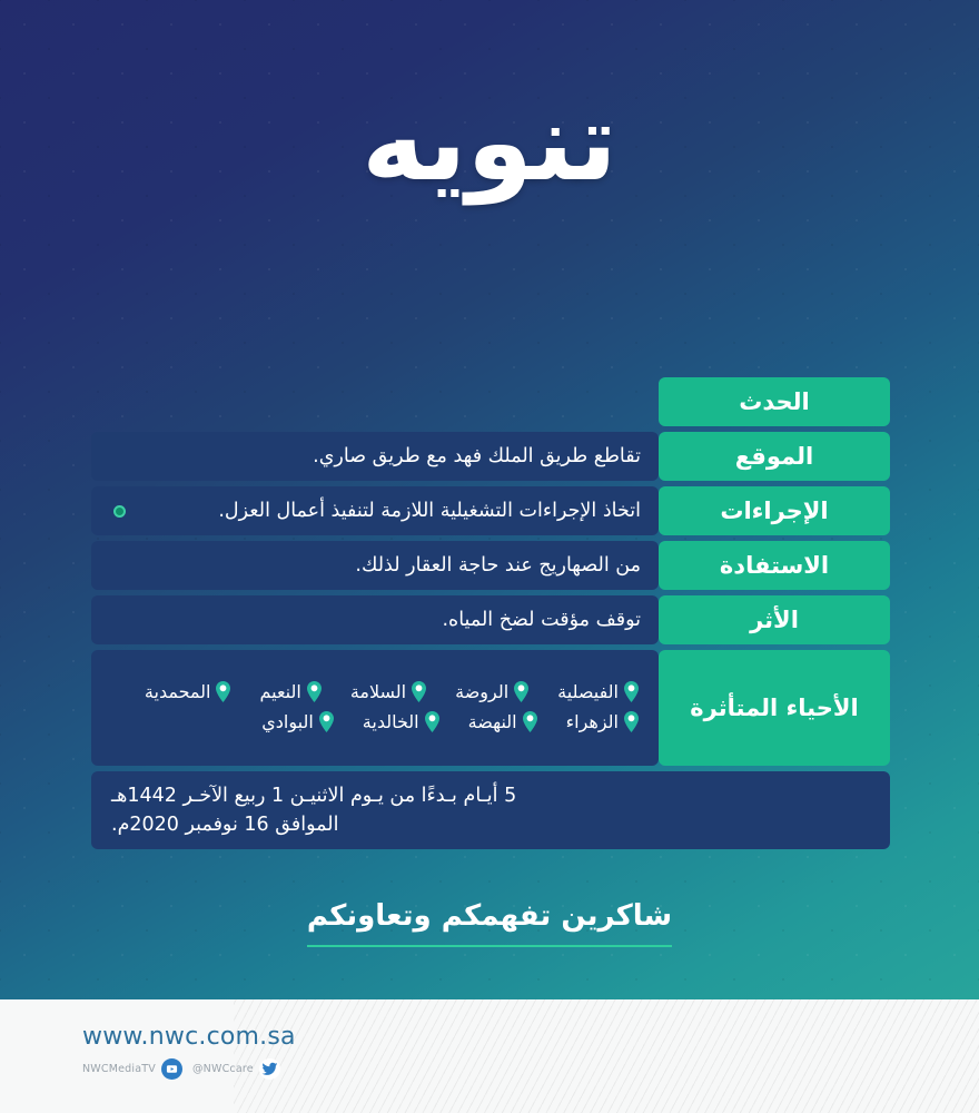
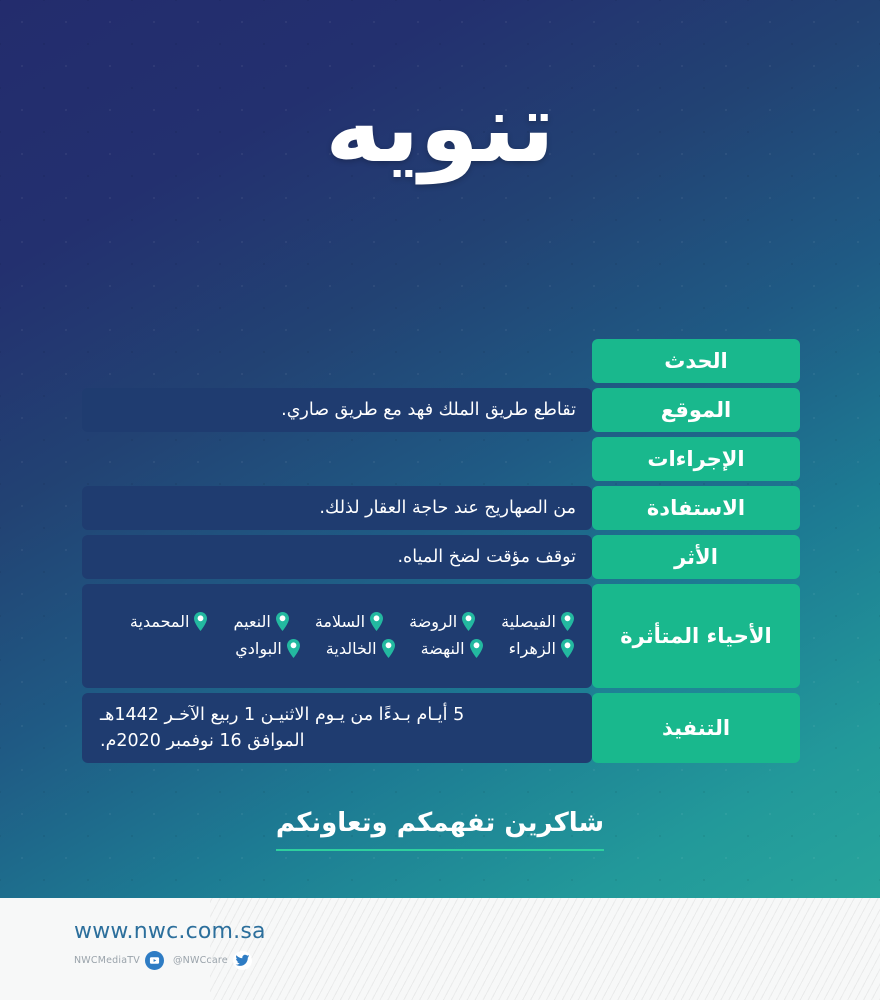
  تنويه
  الحدث
  الموقع
  تقاطع طريق الملك فهد مع طريق صاري.
  الإجراءات
- اتخاذ الإجراءات التشغيلية اللازمة لتنفيذ أعمال العزل.
  الاستفادة
  من الصهاريج عند حاجة العقار لذلك.
  الأثر
  توقف مؤقت لضخ المياه.
  الأحياء المتأثرة
  الفيصلية
  الروضة
  السلامة
  النعيم
  المحمدية
  الزهراء
  النهضة
  الخالدية
  البوادي
+ التنفيذ
  5 أيـام بـدءًا من يـوم الاثنيـن 1 ربيع الآخـر 1442هـ
  الموافق 16 نوفمبر 2020م.
  شاكرين تفهمكم وتعاونكم
  www.nwc.com.sa
  NWCMediaTV
  @NWCcare
